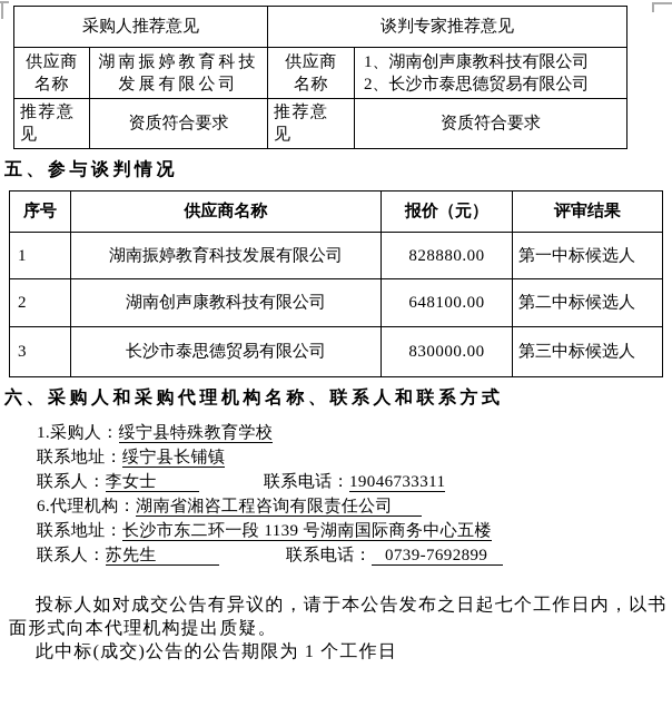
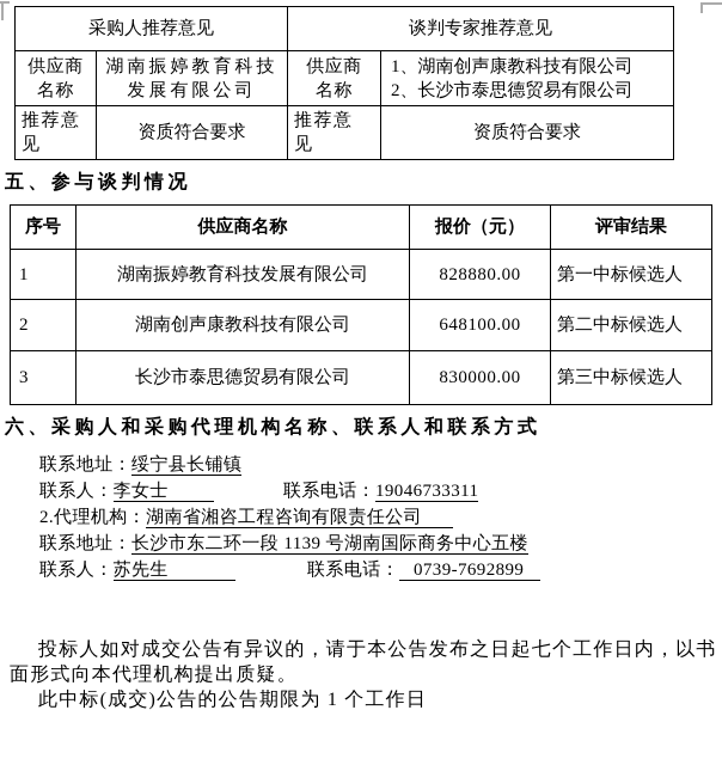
  采购人推荐意见	谈判专家推荐意见
  供应商名称	湖南振婷教育科技发展有限公司	供应商名称	1、湖南创声康教科技有限公司2、长沙市泰思德贸易有限公司
  推荐意见	资质符合要求	推荐意见	资质符合要求
  五、参与谈判情况
  序号	供应商名称	报价（元）	评审结果
  1	湖南振婷教育科技发展有限公司	828880.00	第一中标候选人
  2	湖南创声康教科技有限公司	648100.00	第二中标候选人
  3	长沙市泰思德贸易有限公司	830000.00	第三中标候选人
  六、采购人和采购代理机构名称、联系人和联系方式
- 1.采购人：绥宁县特殊教育学校
  联系地址：绥宁县长铺镇
  联系人：李女士 联系电话：19046733311
- 6.代理机构：湖南省湘咨工程咨询有限责任公司
+ 2.代理机构：湖南省湘咨工程咨询有限责任公司
  联系地址：长沙市东二环一段 1139 号湖南国际商务中心五楼
  联系人：苏先生 联系电话： 0739-7692899
  投标人如对成交公告有异议的，请于本公告发布之日起七个工作日内，以书
  面形式向本代理机构提出质疑。
  此中标(成交)公告的公告期限为 1 个工作日
